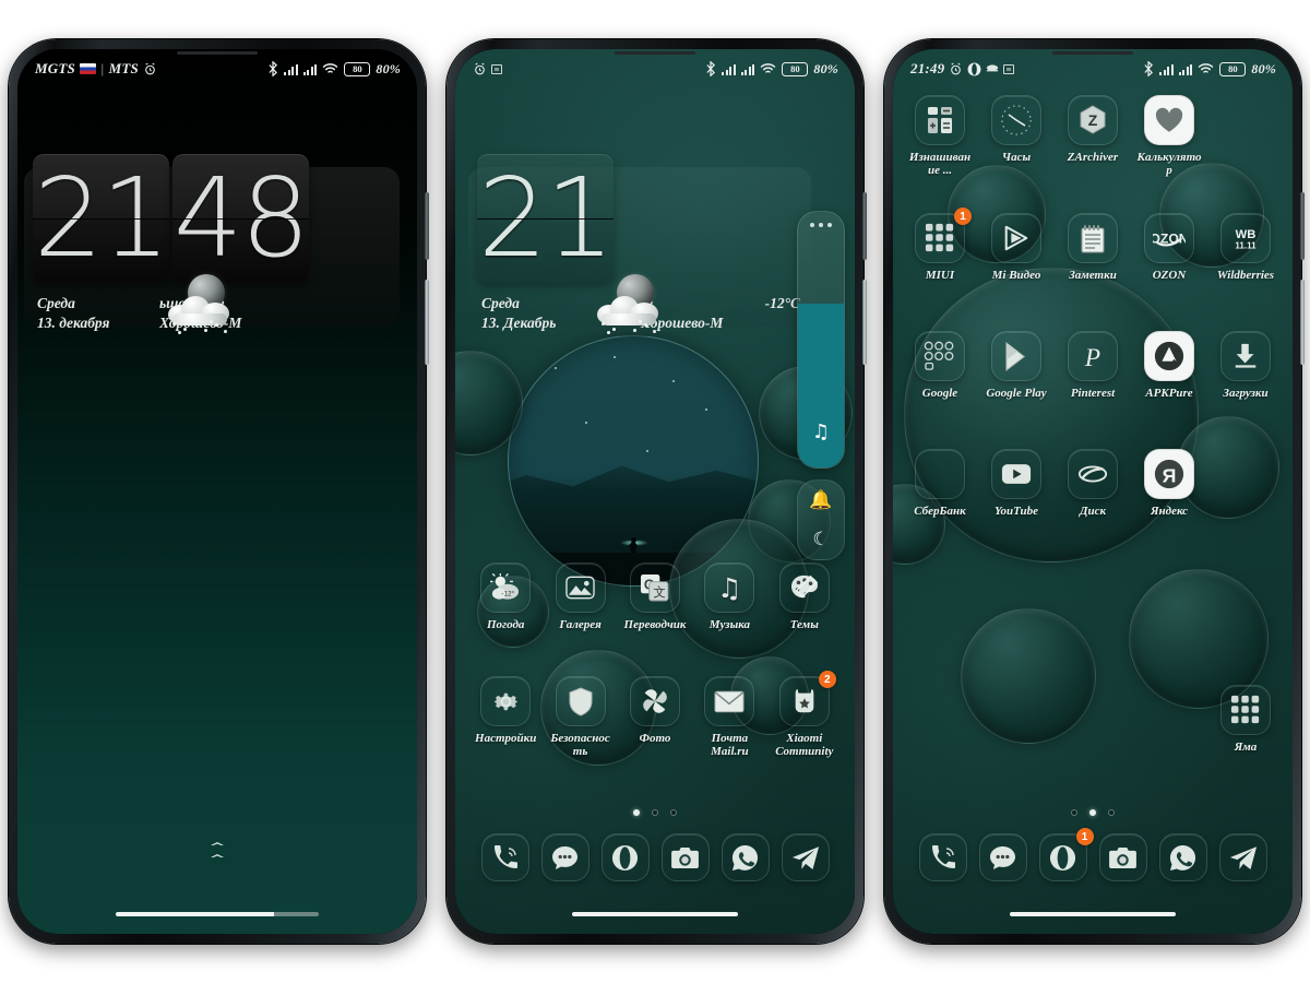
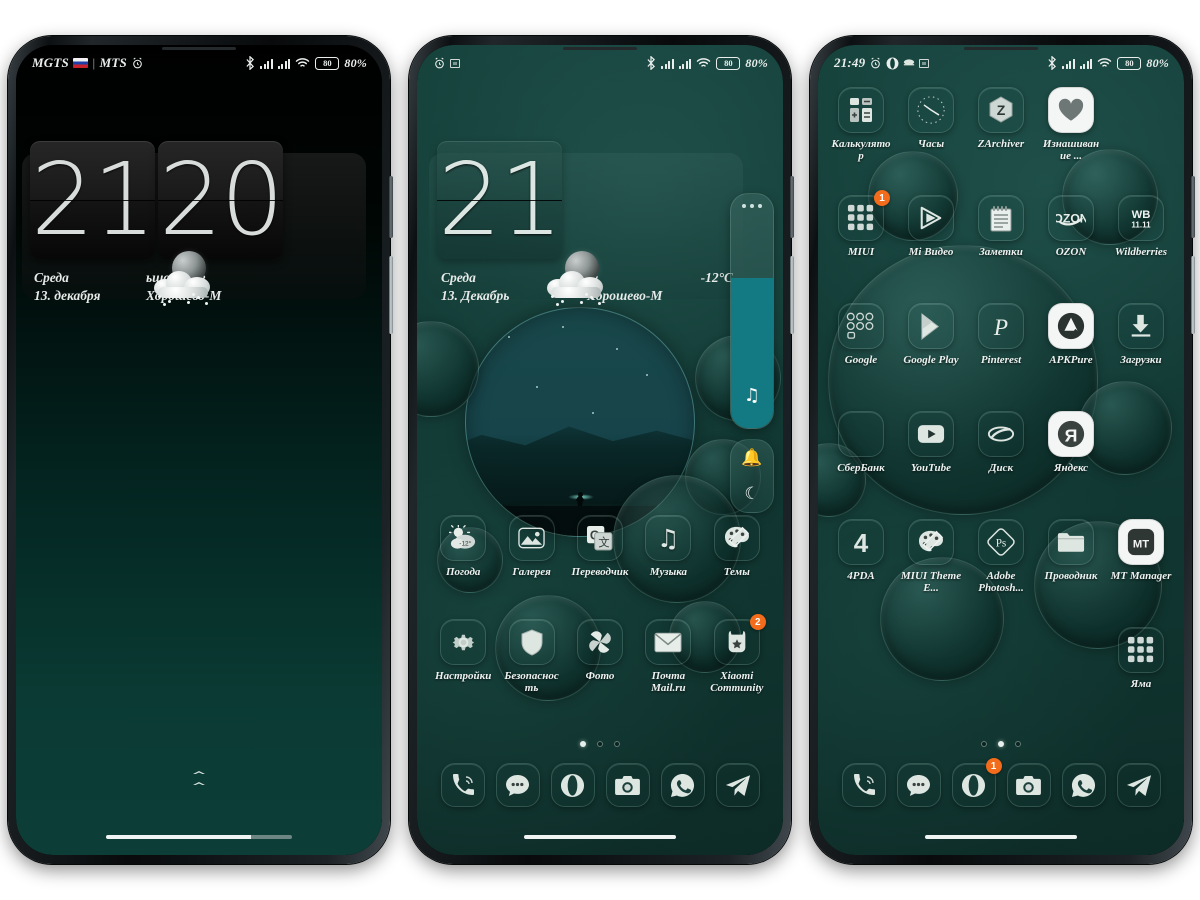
  MGTS
  |
  MTS
  80
  80%
  21
- 48
+ 20
  Среда
  13. декабря
  80
  80%
  21
  Среда
  13. Декабрь
  рошево-М
  -12°C
  ♫
  🔔
  ☾
  Погода
  Галерея
  文
  Переводчик
  ♫
  Музыка
  Темы
  Настройки
  Безопасность
  Фото
  Почта Mail.ru
  2
  Xiaomi Community
  21:49
  80
  80%
- Изнашивание ...
+ Калькулятор
  Часы
  Z
  ZArchiver
- Калькулятор
+ Изнашивание ...
  1
  MIUI
  Mi Видео
  Заметки
  OZON
  OZON
  WB
  11.11
  Wildberries
  Google
  Google Play
  P
  Pinterest
  APKPure
  Загрузки
  СберБанк
  YouTube
  Диск
  Я
  Яндекс
+ 4
+ 4PDA
+ MIUI Theme E...
+ Ps
+ Adobe Photosh...
+ Проводник
+ MT
+ MT Manager
  Яма
  1
